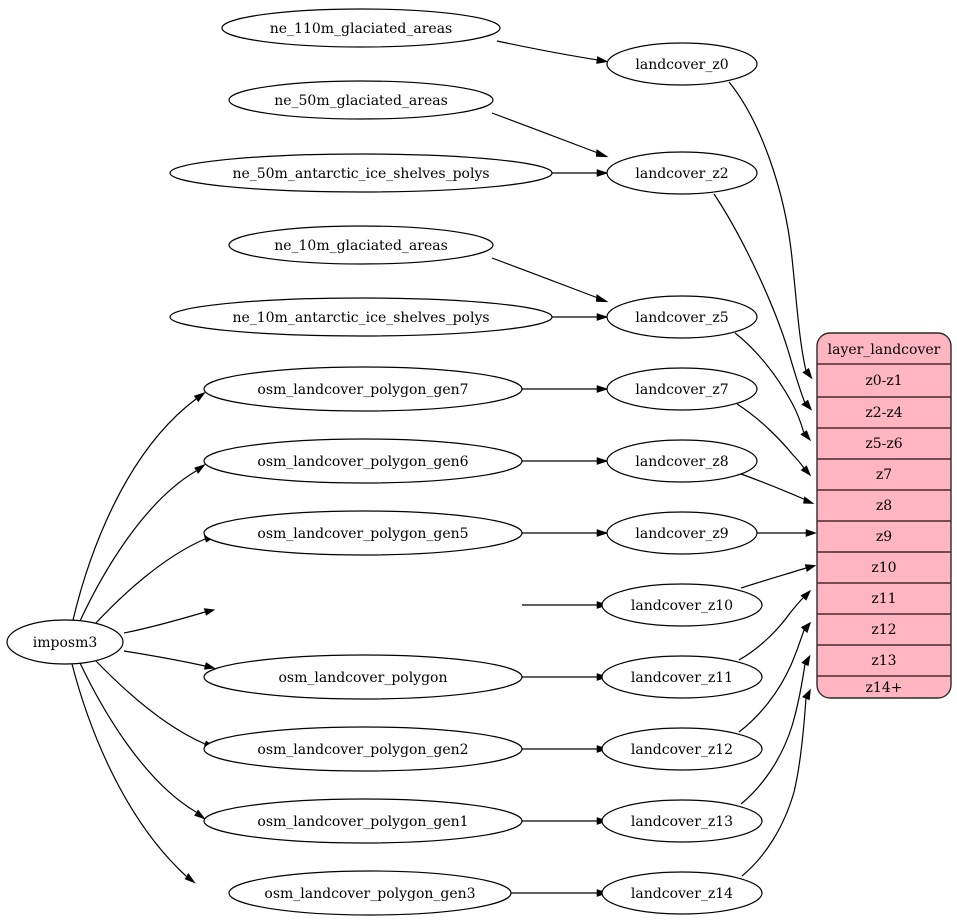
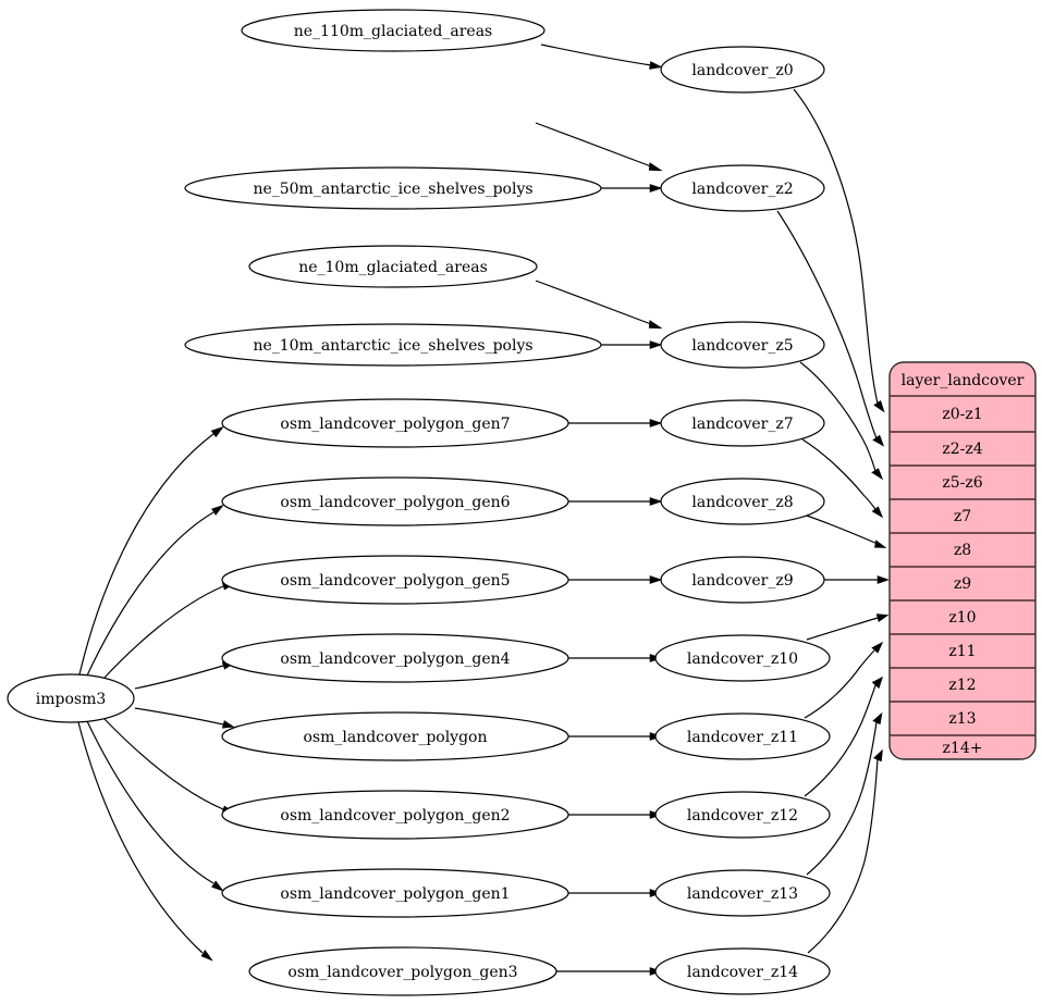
  ne_110m_glaciated_areas
- ne_50m_glaciated_areas
  ne_50m_antarctic_ice_shelves_polys
  ne_10m_glaciated_areas
  ne_10m_antarctic_ice_shelves_polys
  imposm3
  osm_landcover_polygon_gen7
  osm_landcover_polygon_gen6
  osm_landcover_polygon_gen5
+ osm_landcover_polygon_gen4
  osm_landcover_polygon
  osm_landcover_polygon_gen2
  osm_landcover_polygon_gen1
  osm_landcover_polygon_gen3
  landcover_z0
  landcover_z2
  landcover_z5
  landcover_z7
  landcover_z8
  landcover_z9
  landcover_z10
  landcover_z11
  landcover_z12
  landcover_z13
  landcover_z14
  layer_landcover
  z0-z1
  z2-z4
  z5-z6
  z7
  z8
  z9
  z10
  z11
  z12
  z13
  z14+
